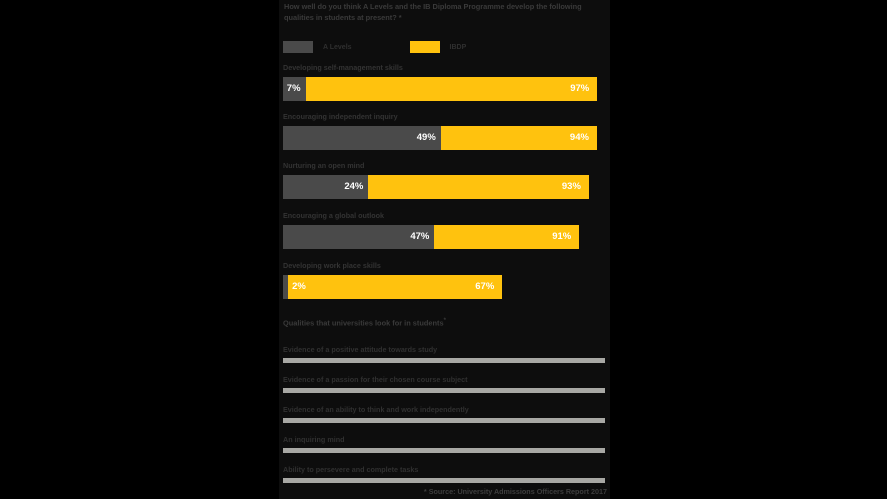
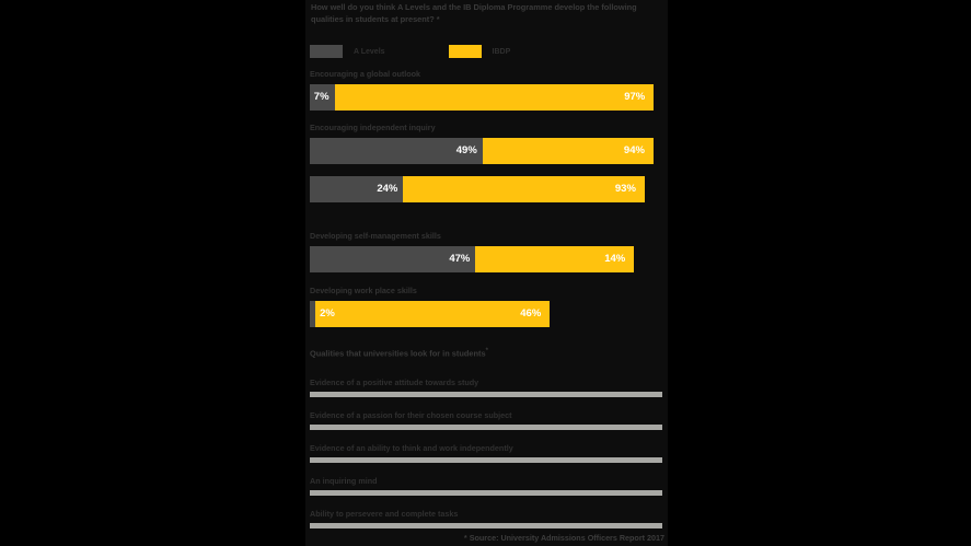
  How well do you think A Levels and the IB Diploma Programme develop the following qualities in students at present? *
- Developing self-management skills
+ Encouraging a global outlook
  7%
  97%
  Encouraging independent inquiry
  49%
  94%
- Nurturing an open mind
  24%
  93%
- Encouraging a global outlook
+ Developing self-management skills
  47%
- 91%
+ 14%
  Developing work place skills
- 67%
+ 46%
  2%
  Qualities that universities look for in students
  Evidence of a positive attitude towards study
  Evidence of a passion for their chosen course subject
  Evidence of an ability to think and work independently
  An inquiring mind
  Ability to persevere and complete tasks
  * Source: University Admissions Officers Report 2017
